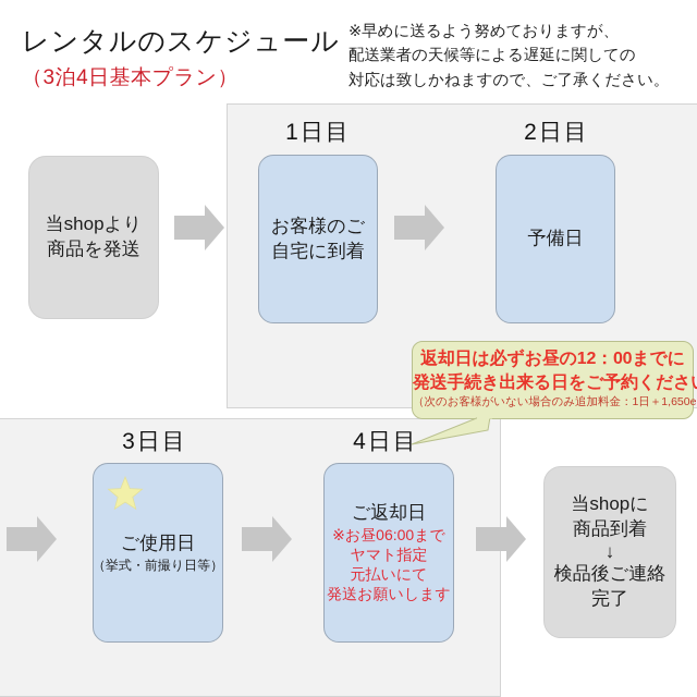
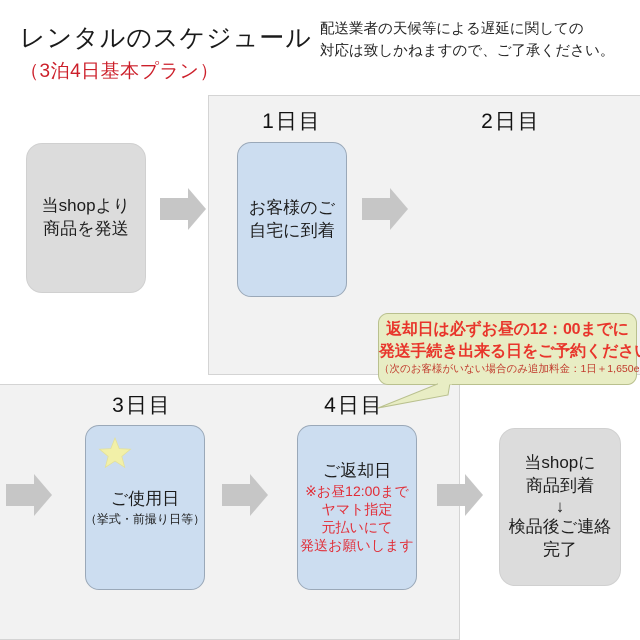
  レンタルのスケジュール
  （3泊4日基本プラン）
- ※早めに送るよう努めておりますが、
  配送業者の天候等による遅延に関しての
  対応は致しかねますので、ご了承ください。
  当shopより
  商品を発送
  1日目
  お客様のご
  自宅に到着
  2日目
- 予備日
  返却日は必ずお昼の12：00までに
  発送手続き出来る日をご予約くださ
  （次のお客様がいない場合のみ追加料金：1日＋1,650e
  3日目
  ご使用日
  （挙式・前撮り日等）
  4日目
  ご返却日
- ※お昼06:00まで
+ ※お昼12:00まで
  ヤマト指定
  元払いにて
  発送お願いします
  当shopに
  商品到着
  ↓
  検品後ご連絡
  完了
